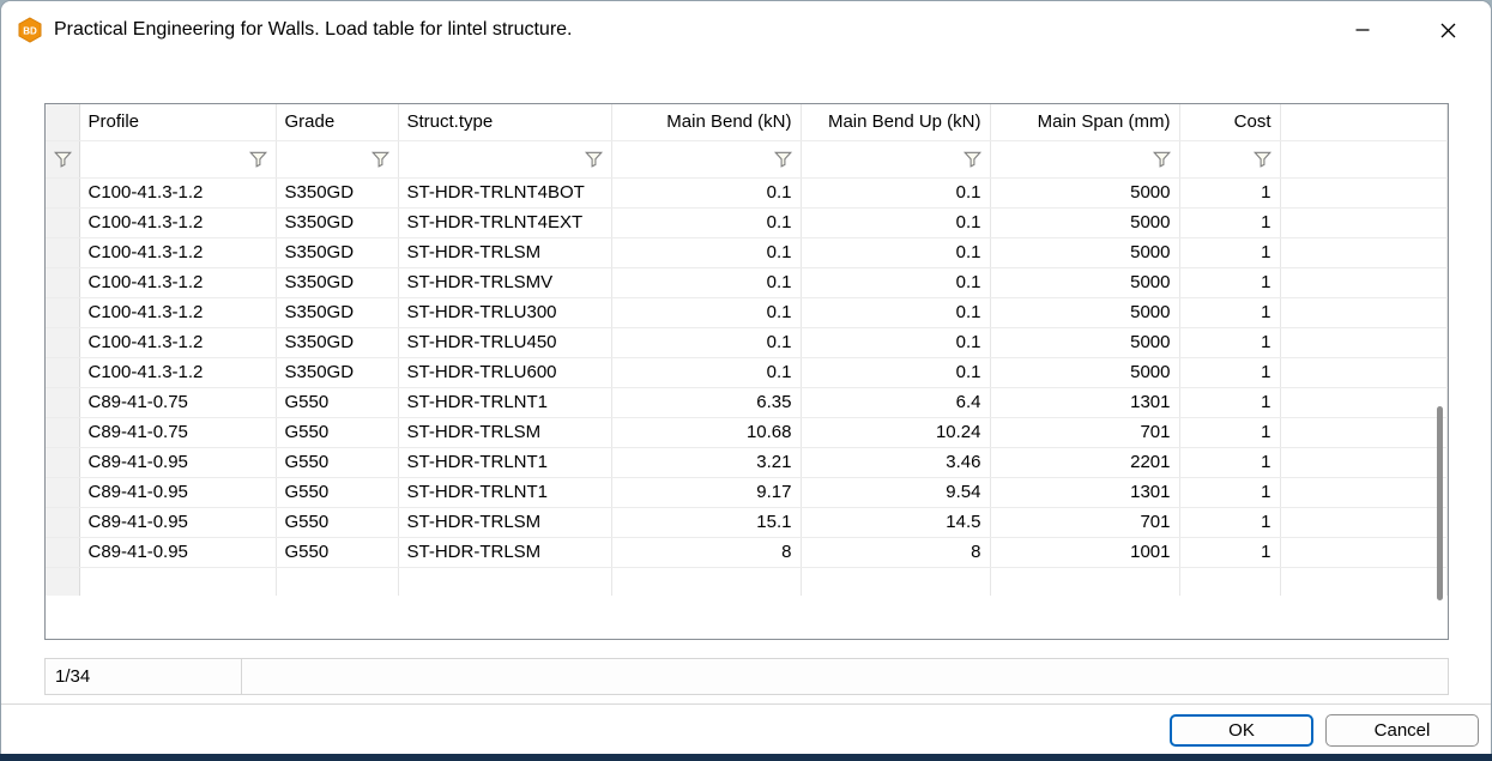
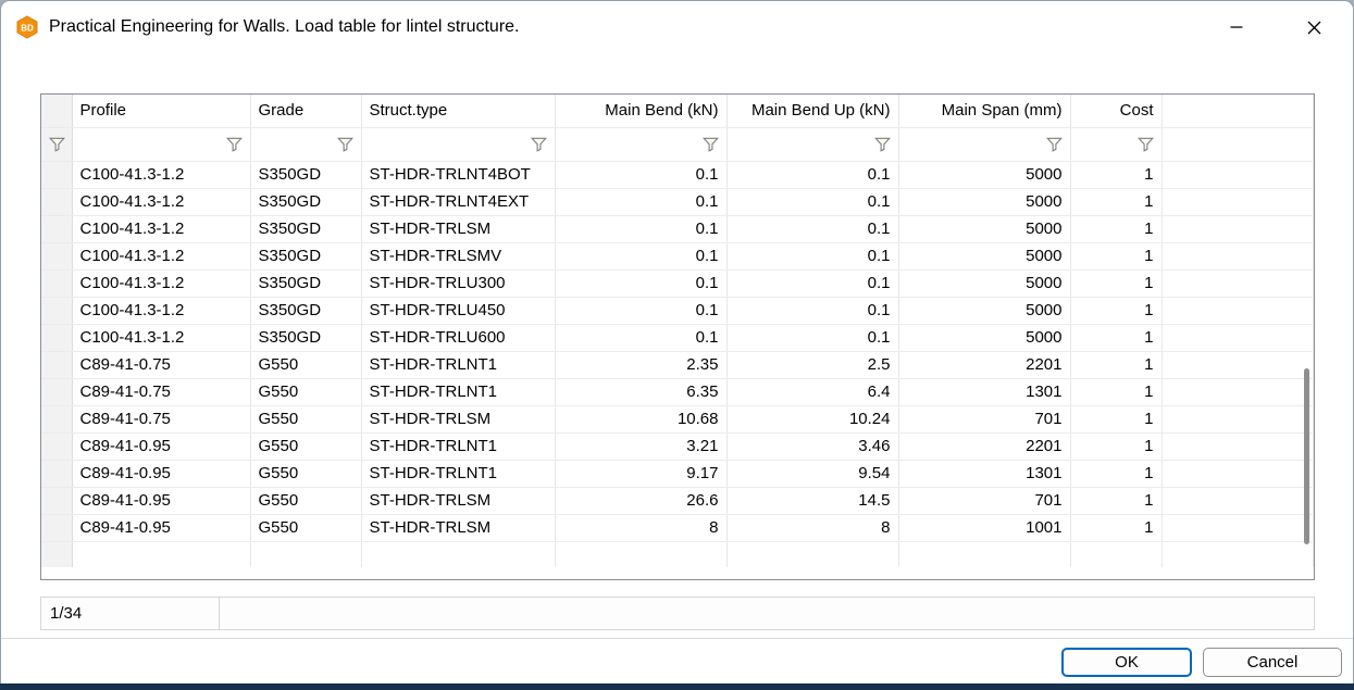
  BD
  Practical Engineering for Walls. Load table for lintel structure.
  	Profile	Grade	Struct.type	Main Bend (kN)	Main Bend Up (kN)	Main Span (mm)	Cost
  	C100-41.3-1.2	S350GD	ST-HDR-TRLNT4BOT	0.1	0.1	5000	1
  	C100-41.3-1.2	S350GD	ST-HDR-TRLNT4EXT	0.1	0.1	5000	1
  	C100-41.3-1.2	S350GD	ST-HDR-TRLSM	0.1	0.1	5000	1
  	C100-41.3-1.2	S350GD	ST-HDR-TRLSMV	0.1	0.1	5000	1
  	C100-41.3-1.2	S350GD	ST-HDR-TRLU300	0.1	0.1	5000	1
  	C100-41.3-1.2	S350GD	ST-HDR-TRLU450	0.1	0.1	5000	1
  	C100-41.3-1.2	S350GD	ST-HDR-TRLU600	0.1	0.1	5000	1
+ 	C89-41-0.75	G550	ST-HDR-TRLNT1	2.35	2.5	2201	1
  	C89-41-0.75	G550	ST-HDR-TRLNT1	6.35	6.4	1301	1
  	C89-41-0.75	G550	ST-HDR-TRLSM	10.68	10.24	701	1
  	C89-41-0.95	G550	ST-HDR-TRLNT1	3.21	3.46	2201	1
  	C89-41-0.95	G550	ST-HDR-TRLNT1	9.17	9.54	1301	1
- 	C89-41-0.95	G550	ST-HDR-TRLSM	15.1	14.5	701	1
+ 	C89-41-0.95	G550	ST-HDR-TRLSM	26.6	14.5	701	1
  	C89-41-0.95	G550	ST-HDR-TRLSM	8	8	1001	1
  1/34
  OK
  Cancel
